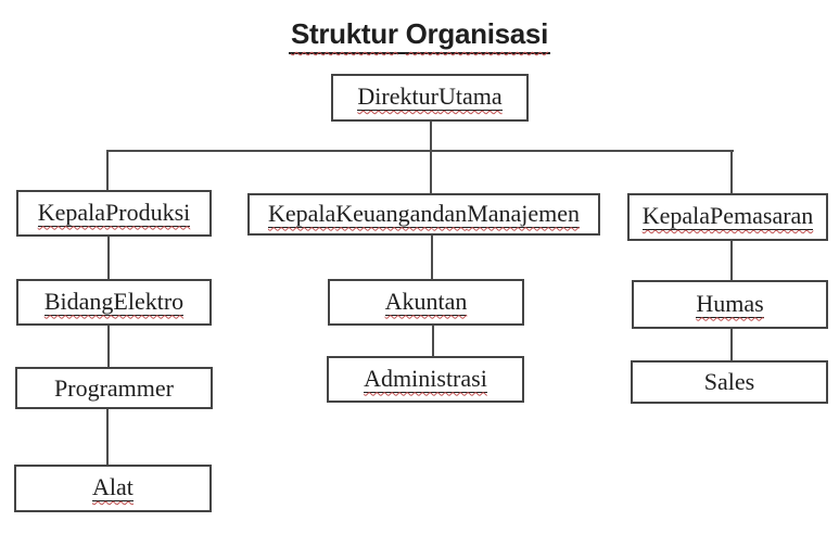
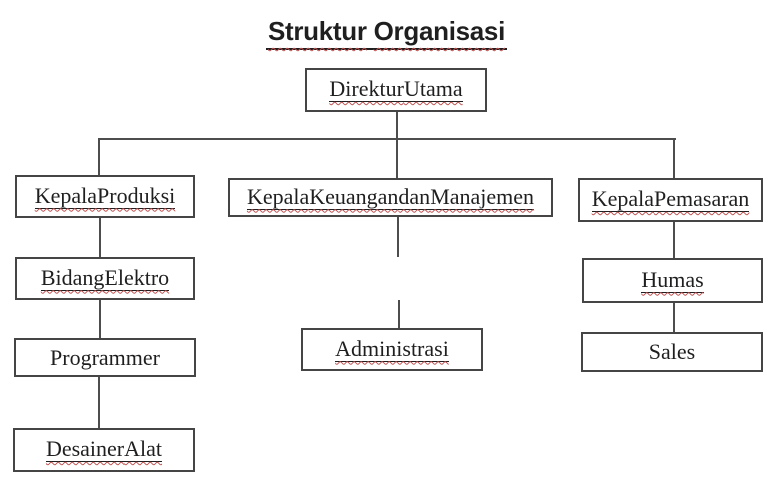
  Struktur Organisasi
  Direktur
  Utama
  Kepala
  Produksi
  Kepala
  Keuangan
  dan
  Manajemen
  Kepala
  Pemasaran
  Bidang
  Elektro
  Programmer
+ Desainer
  Alat
- Akuntan
  Administrasi
  Humas
  Sales
